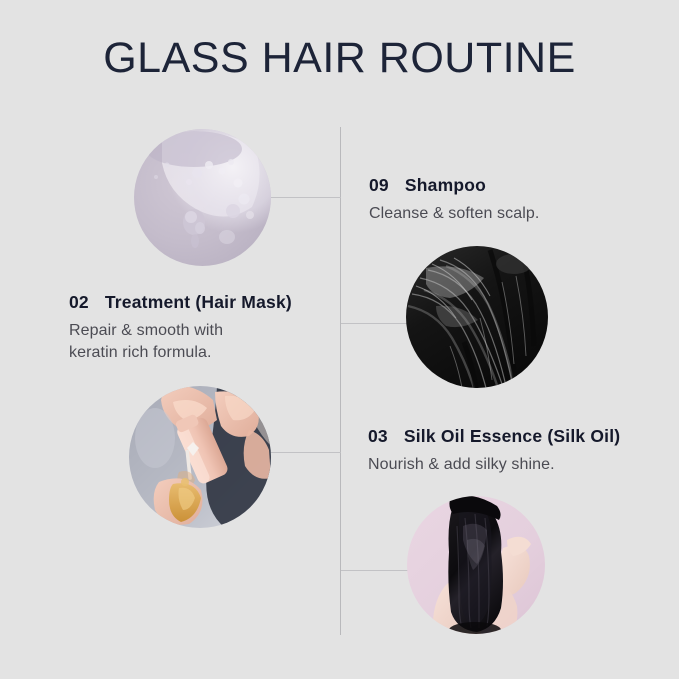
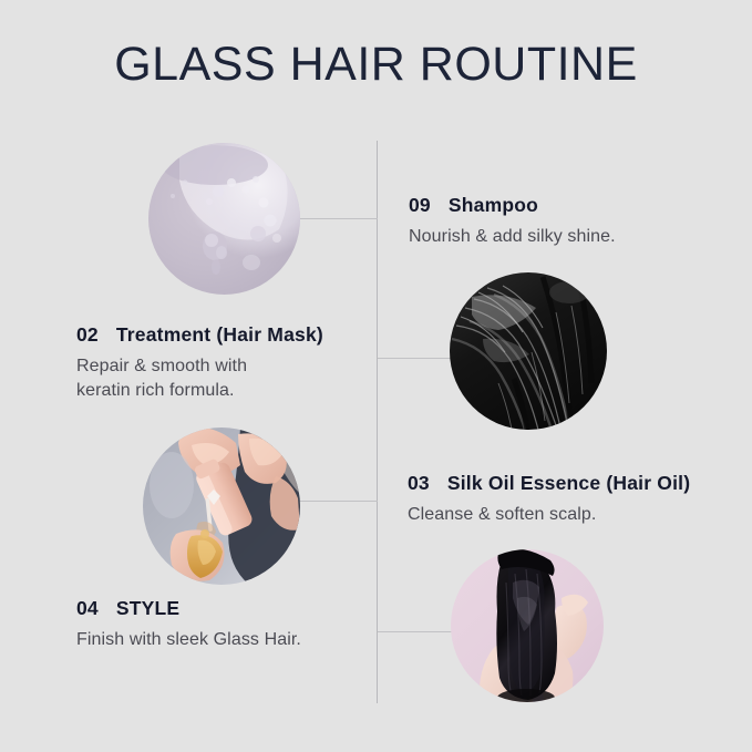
  GLASS HAIR ROUTINE
  09
  Shampoo
- Cleanse & soften scalp.
+ Nourish & add silky shine.
  02
  Treatment (Hair Mask)
  Repair & smooth with
  keratin rich formula.
  03
- Silk Oil Essence (Silk Oil)
+ Silk Oil Essence (Hair Oil)
- Nourish & add silky shine.
+ Cleanse & soften scalp.
+ 04
+ STYLE
+ Finish with sleek Glass Hair.
